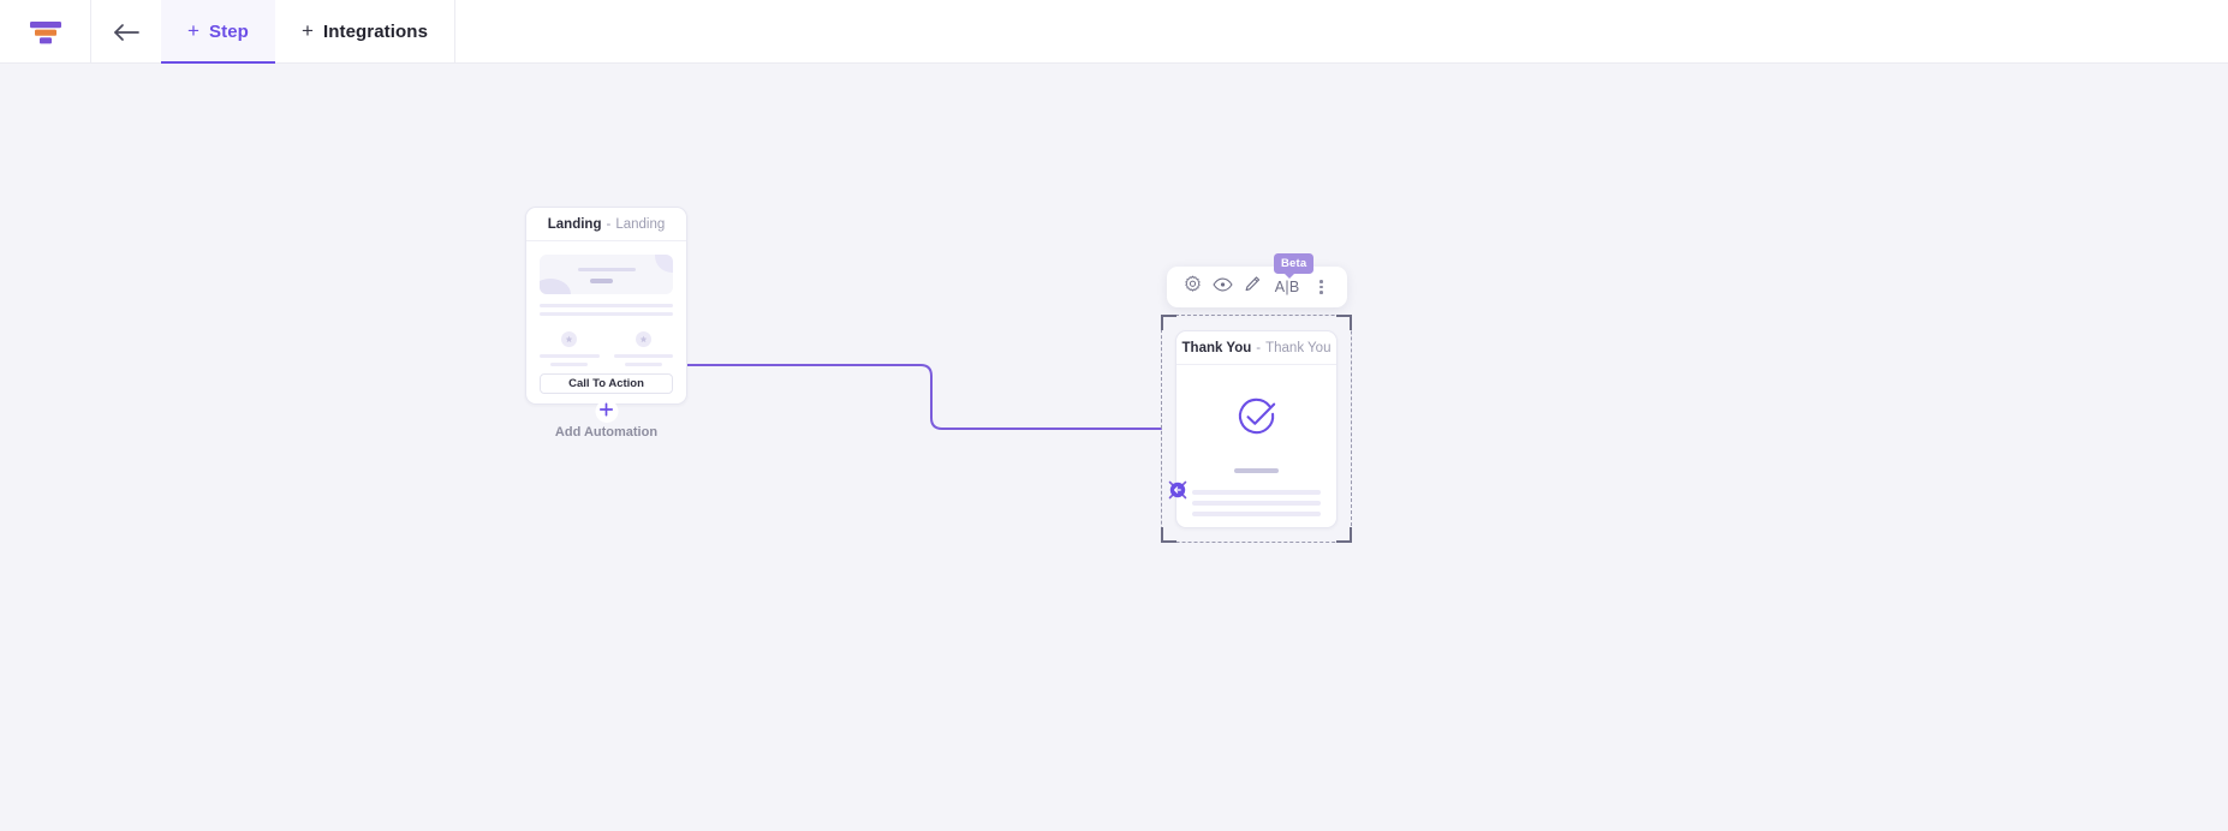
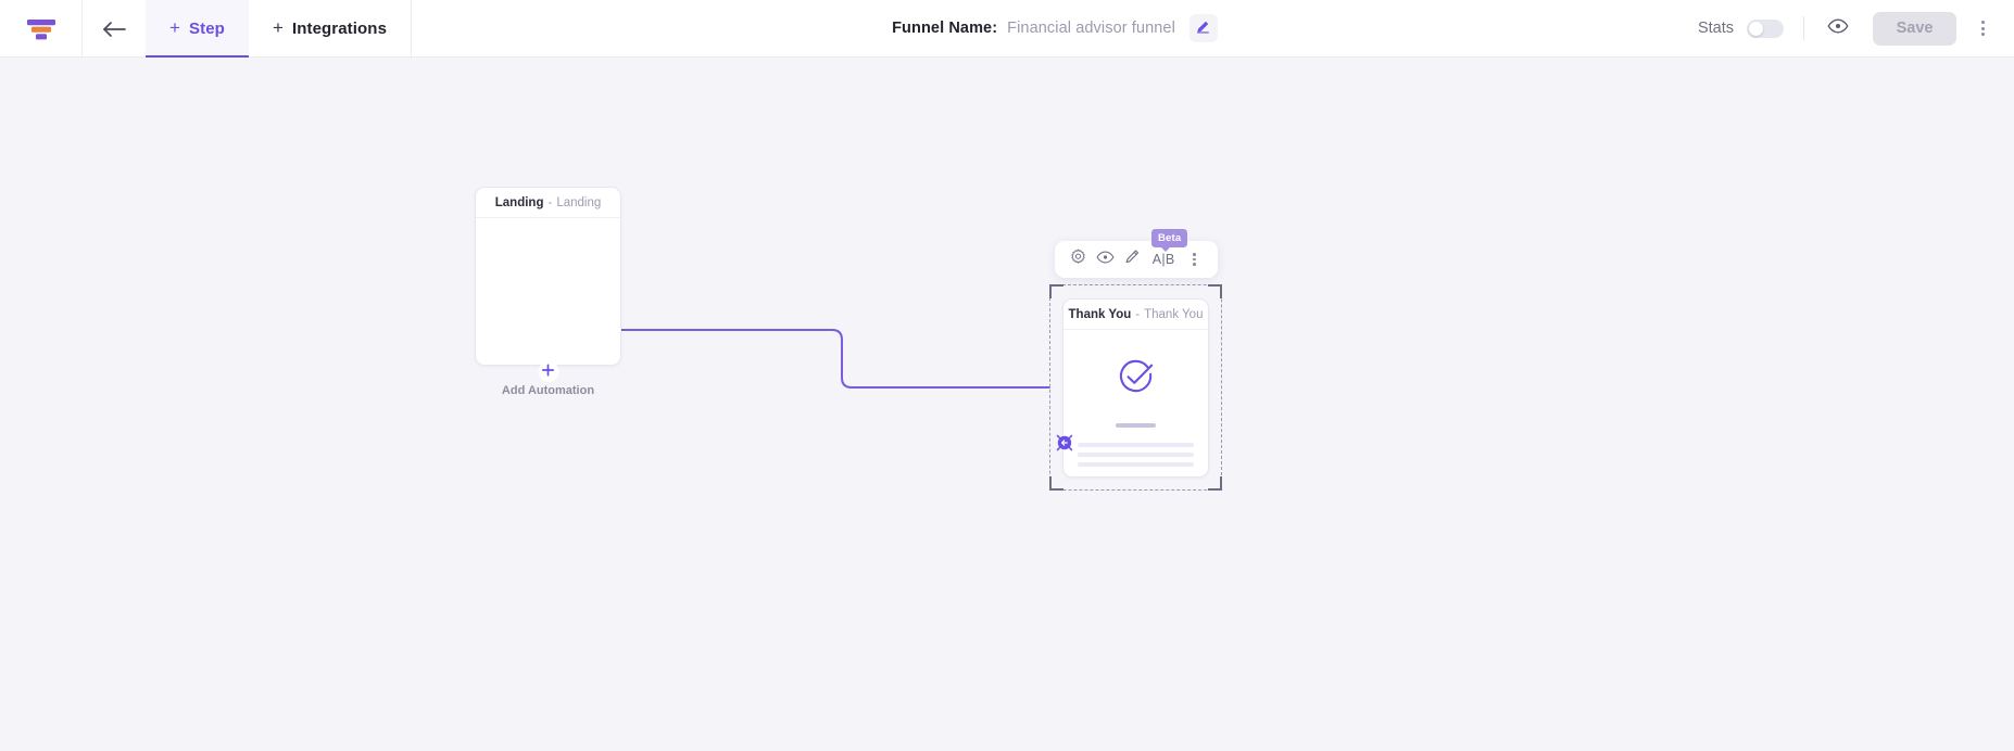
  +
  Step
  +
  Integrations
+ Funnel Name:
+ Financial advisor funnel
+ Stats
+ Save
  Landing
  -
  Landing
- Call To Action
  Add Automation
  A|B
  Beta
  Thank You
  -
  Thank You
